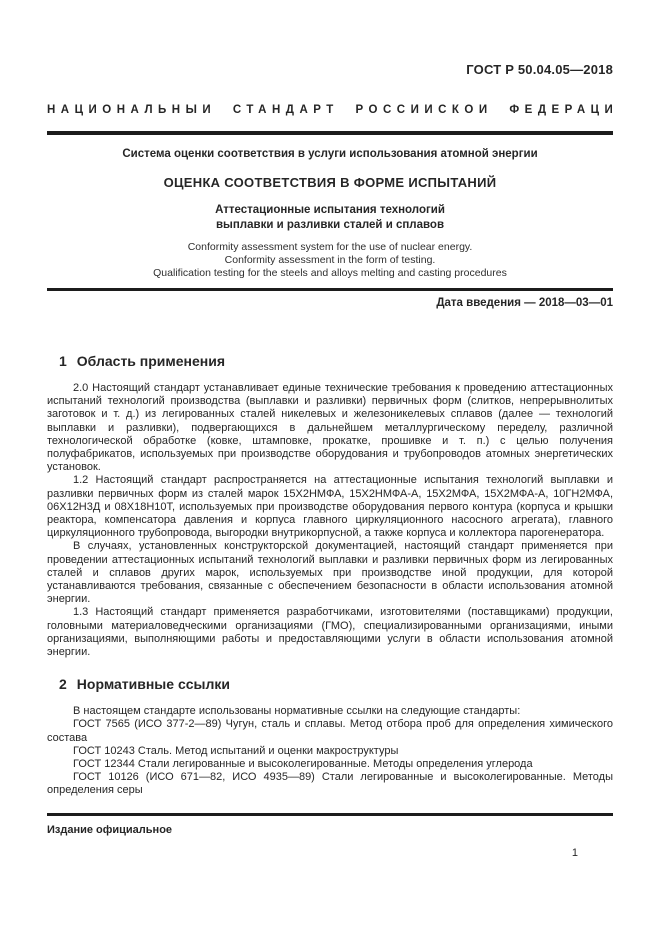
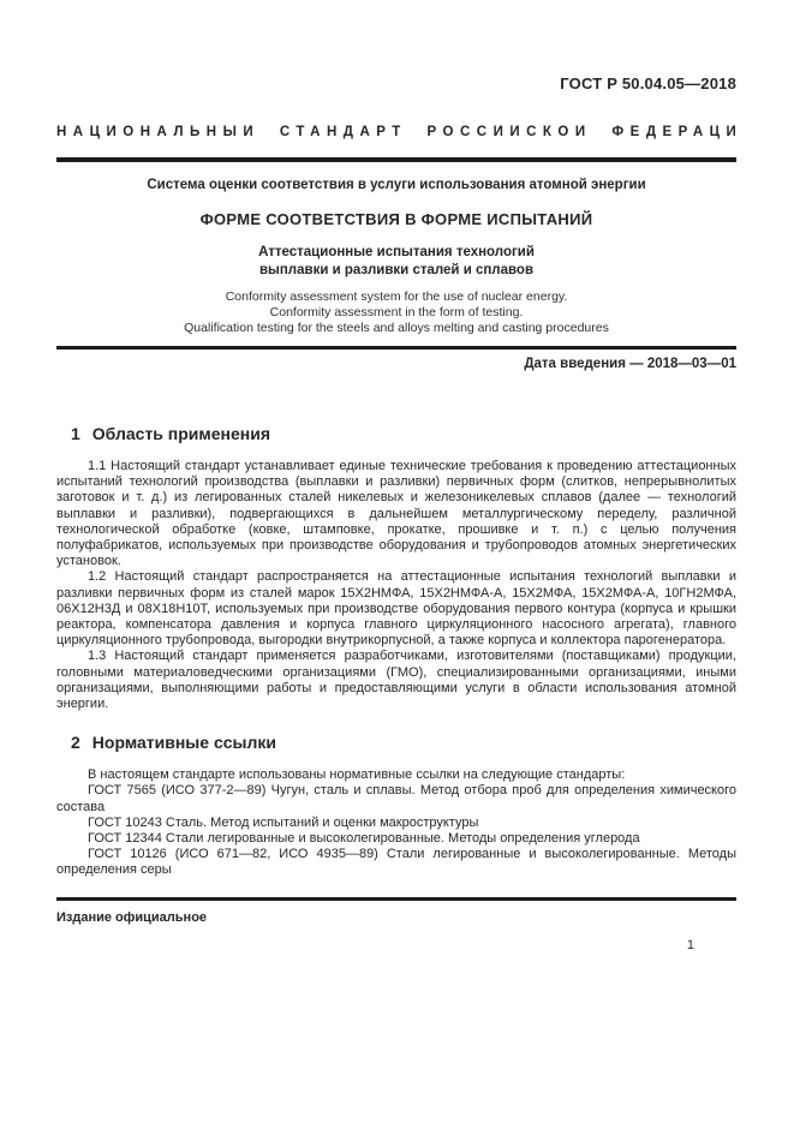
  ГОСТ Р 50.04.05—2018
  НАЦИОНАЛЬНЫЙ СТАНДАРТ РОССИЙСКОЙ ФЕДЕРАЦИ
  Система оценки соответствия в услуги использования атомной энергии
- ОЦЕНКА СООТВЕТСТВИЯ В ФОРМЕ ИСПЫТАНИЙ
+ ФОРМЕ СООТВЕТСТВИЯ В ФОРМЕ ИСПЫТАНИЙ
  Аттестационные испытания технологий
  выплавки и разливки сталей и сплавов
  Conformity assessment system for the use of nuclear energy.
  Conformity assessment in the form of testing.
  Qualification testing for the steels and alloys melting and casting procedures
  Дата введения — 2018—03—01
  1
  Область применения
- 2.0 Настоящий стандарт устанавливает единые технические требования к проведению аттестационных испытаний технологий производства (выплавки и разливки) первичных форм (слитков, непрерывнолитых заготовок и т. д.) из легированных сталей никелевых и железоникелевых сплавов (далее — технологий выплавки и разливки), подвергающихся в дальнейшем металлургическому переделу, различной технологической обработке (ковке, штамповке, прокатке, прошивке и т. п.) с целью получения полуфабрикатов, используемых при производстве оборудования и трубопроводов атомных энергетических установок.
+ 1.1 Настоящий стандарт устанавливает единые технические требования к проведению аттестационных испытаний технологий производства (выплавки и разливки) первичных форм (слитков, непрерывнолитых заготовок и т. д.) из легированных сталей никелевых и железоникелевых сплавов (далее — технологий выплавки и разливки), подвергающихся в дальнейшем металлургическому переделу, различной технологической обработке (ковке, штамповке, прокатке, прошивке и т. п.) с целью получения полуфабрикатов, используемых при производстве оборудования и трубопроводов атомных энергетических установок.
  1.2 Настоящий стандарт распространяется на аттестационные испытания технологий выплавки и разливки первичных форм из сталей марок 15Х2НМФА, 15Х2НМФА-А, 15Х2МФА, 15Х2МФА-А, 10ГН2МФА, 06Х12Н3Д и 08Х18Н10Т, используемых при производстве оборудования первого контура (корпуса и крышки реактора, компенсатора давления и корпуса главного циркуляционного насосного агрегата), главного циркуляционного трубопровода, выгородки внутрикорпусной, а также корпуса и коллектора парогенератора.
- В случаях, установленных конструкторской документацией, настоящий стандарт применяется при проведении аттестационных испытаний технологий выплавки и разливки первичных форм из легированных сталей и сплавов других марок, используемых при производстве иной продукции, для которой устанавливаются требования, связанные с обеспечением безопасности в области использования атомной энергии.
  1.3 Настоящий стандарт применяется разработчиками, изготовителями (поставщиками) продукции, головными материаловедческими организациями (ГМО), специализированными организациями, иными организациями, выполняющими работы и предоставляющими услуги в области использования атомной энергии.
  2
  Нормативные ссылки
  В настоящем стандарте использованы нормативные ссылки на следующие стандарты:
  ГОСТ 7565 (ИСО 377-2—89) Чугун, сталь и сплавы. Метод отбора проб для определения химического состава
  ГОСТ 10243 Сталь. Метод испытаний и оценки макроструктуры
  ГОСТ 12344 Стали легированные и высоколегированные. Методы определения углерода
  ГОСТ 10126 (ИСО 671—82, ИСО 4935—89) Стали легированные и высоколегированные. Методы определения серы
  Издание официальное
  1
